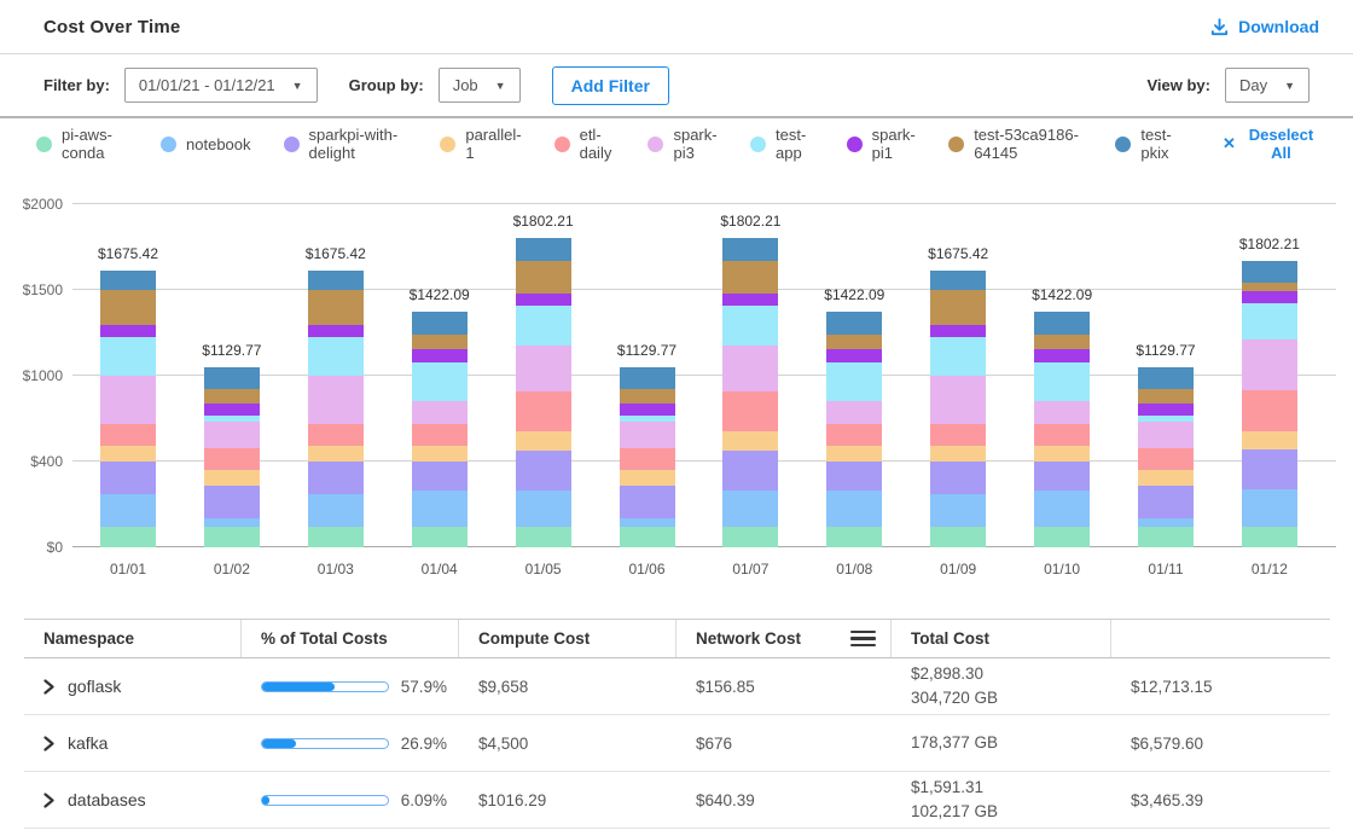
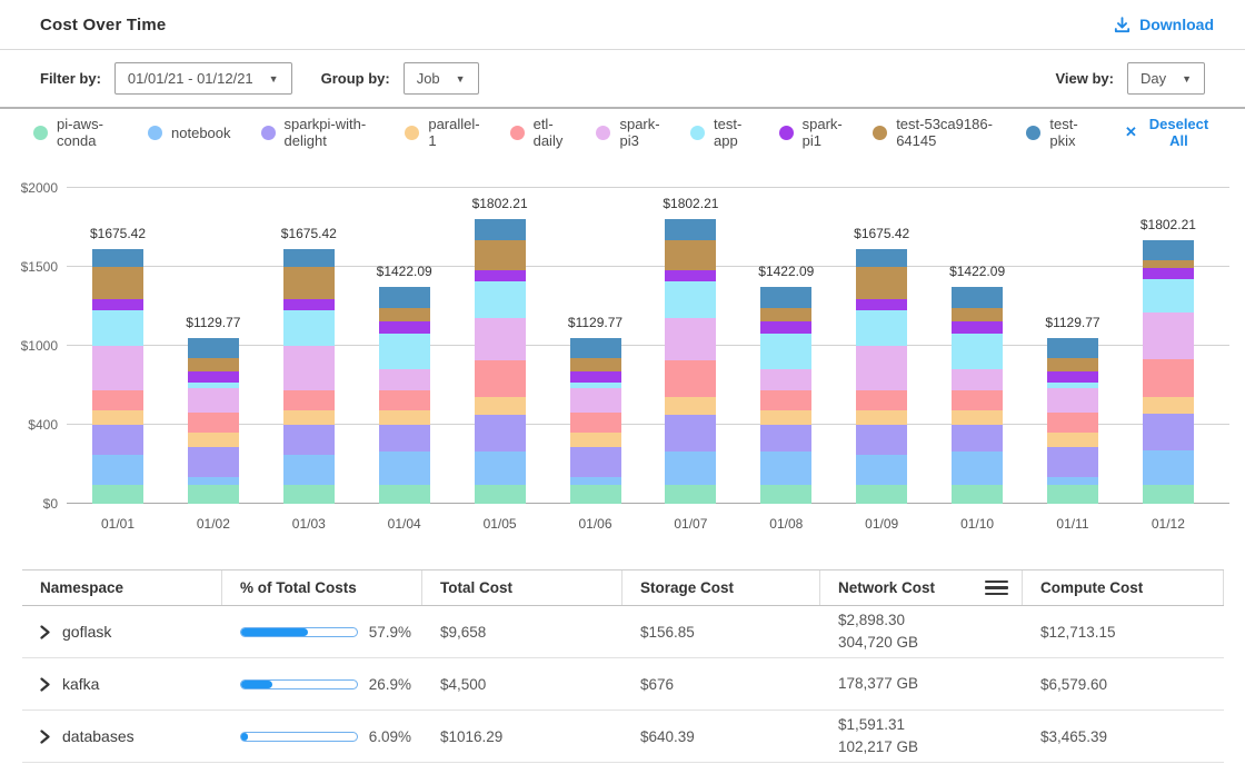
  Cost Over Time
  Download
  Filter by:
  01/01/21 - 01/12/21
  ▼
  Group by:
  Job
  ▼
- Add Filter
  View by:
  Day
  ▼
  pi-aws-conda
  notebook
  sparkpi-with-delight
  parallel-1
  etl-daily
  spark-pi3
  test-app
  spark-pi1
  test-53ca9186-64145
  test-pkix
  ✕
  Deselect All
  $0
  $400
  $1000
  $1500
  $2000
  $1675.42
  01/01
  $1129.77
  01/02
  $1675.42
  01/03
  $1422.09
  01/04
  $1802.21
  01/05
  $1129.77
  01/06
  $1802.21
  01/07
  $1422.09
  01/08
  $1675.42
  01/09
  $1422.09
  01/10
  $1129.77
  01/11
  $1802.21
  01/12
  Namespace
  % of Total Costs
- Compute Cost
+ Total Cost
+ Storage Cost
  Network Cost
- Total Cost
+ Compute Cost
  goflask
  57.9%
  $9,658
  $156.85
  $2,898.30
  304,720 GB
  $12,713.15
  kafka
  26.9%
  $4,500
  $676
  178,377 GB
  $6,579.60
  databases
  6.09%
  $1016.29
  $640.39
  $1,591.31
  102,217 GB
  $3,465.39
